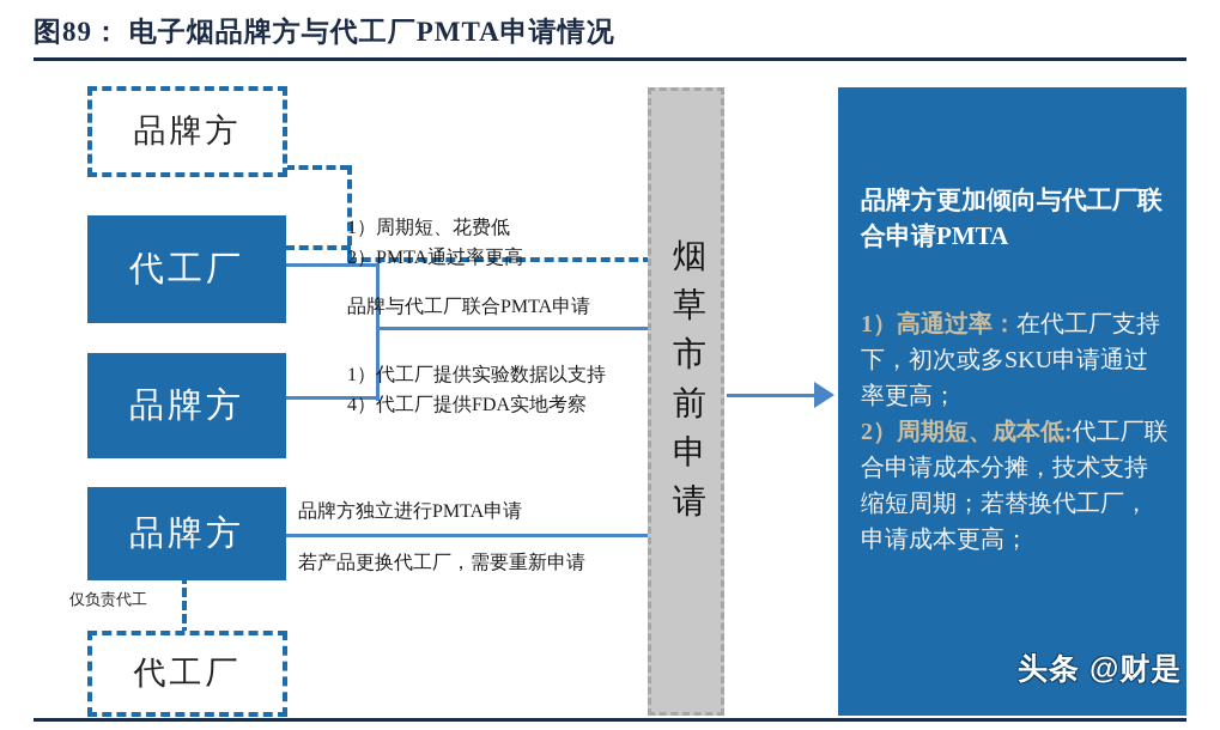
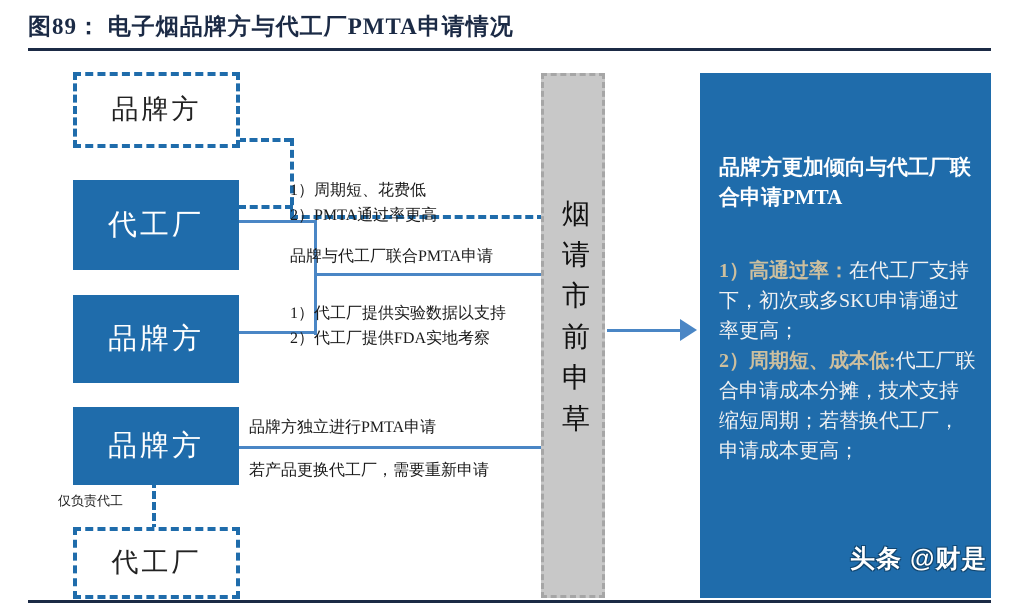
  图89： 电子烟品牌方与代工厂PMTA申请情况
  品牌方
  代工厂
  品牌方
  品牌方
  代工厂
  1）周期短、花费低
  2）PMTA通过率更高
  品牌与代工厂联合PMTA申请
  1）代工厂提供实验数据以支持
- 4）代工厂提供FDA实地考察
+ 2）代工厂提供FDA实地考察
  品牌方独立进行PMTA申请
  若产品更换代工厂，需要重新申请
  仅负责代工
  烟
- 草
+ 请
  市
  前
  申
- 请
+ 草
  品牌方更加倾向与代工厂联合申请PMTA
  1）高通过率：在代工厂支持下，初次或多SKU申请通过率更高；
  2）周期短、成本低:代工厂联合申请成本分摊，技术支持缩短周期；若替换代工厂，申请成本更高；
  头条 @财是
